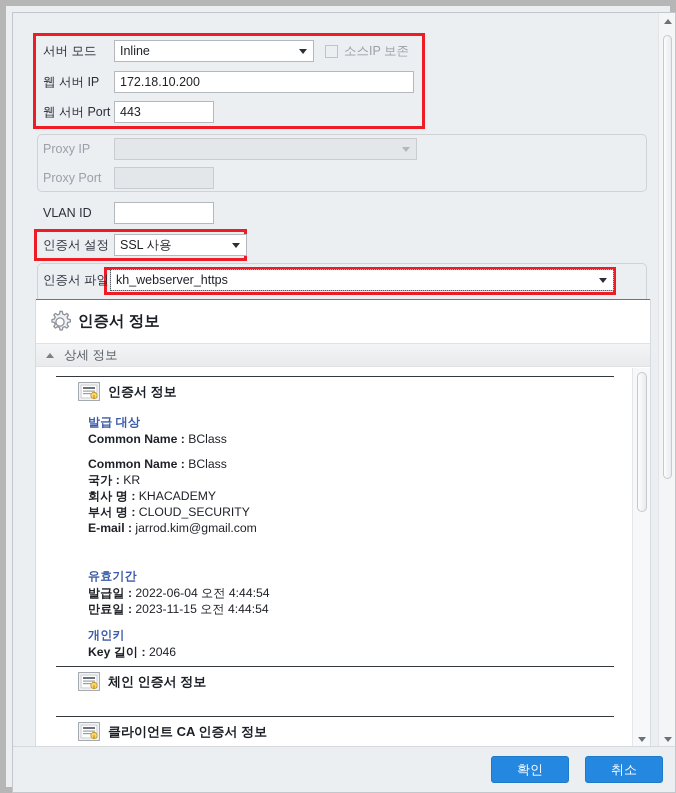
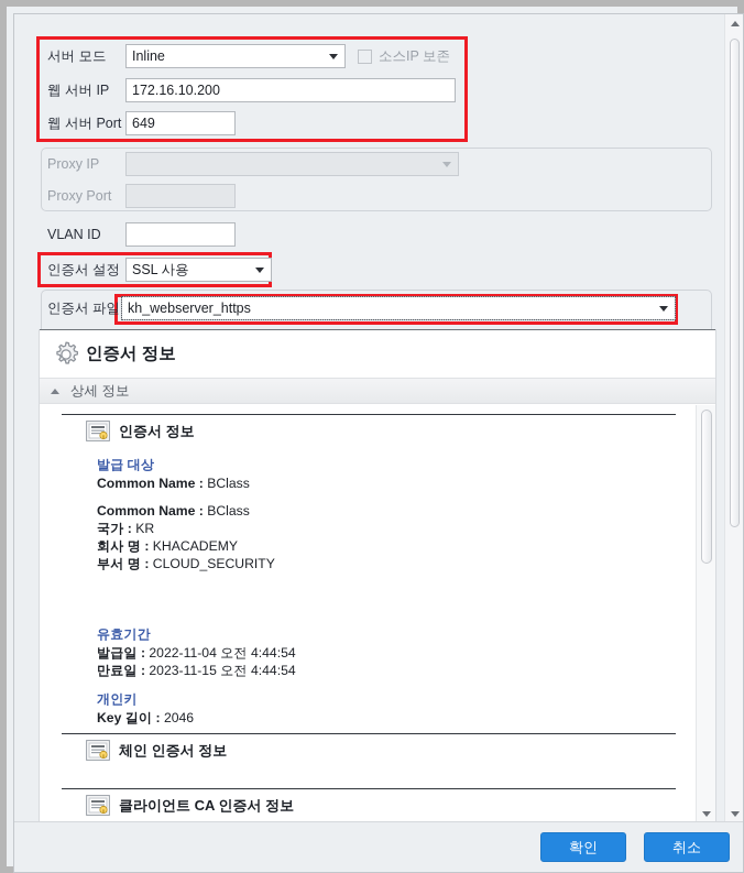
  서버 모드
  Inline
  소스IP 보존
  웹 서버 IP
- 172.18.10.200
+ 172.16.10.200
  웹 서버 Port
- 443
+ 649
  Proxy IP
  Proxy Port
  VLAN ID
  인증서 설정
  SSL 사용
  인증서 파일
  kh_webserver_https
  인증서 정보
  상세 정보
  인증서 정보
  발급 대상
  Common Name : BClass
  Common Name : BClass
  국가 : KR
  회사 명 : KHACADEMY
  부서 명 : CLOUD_SECURITY
- E-mail : jarrod.kim@gmail.com
  유효기간
- 발급일 : 2022-06-04 오전 4:44:54
+ 발급일 : 2022-11-04 오전 4:44:54
  만료일 : 2023-11-15 오전 4:44:54
  개인키
  Key 길이 : 2046
  체인 인증서 정보
  클라이언트 CA 인증서 정보
  확인
  취소
